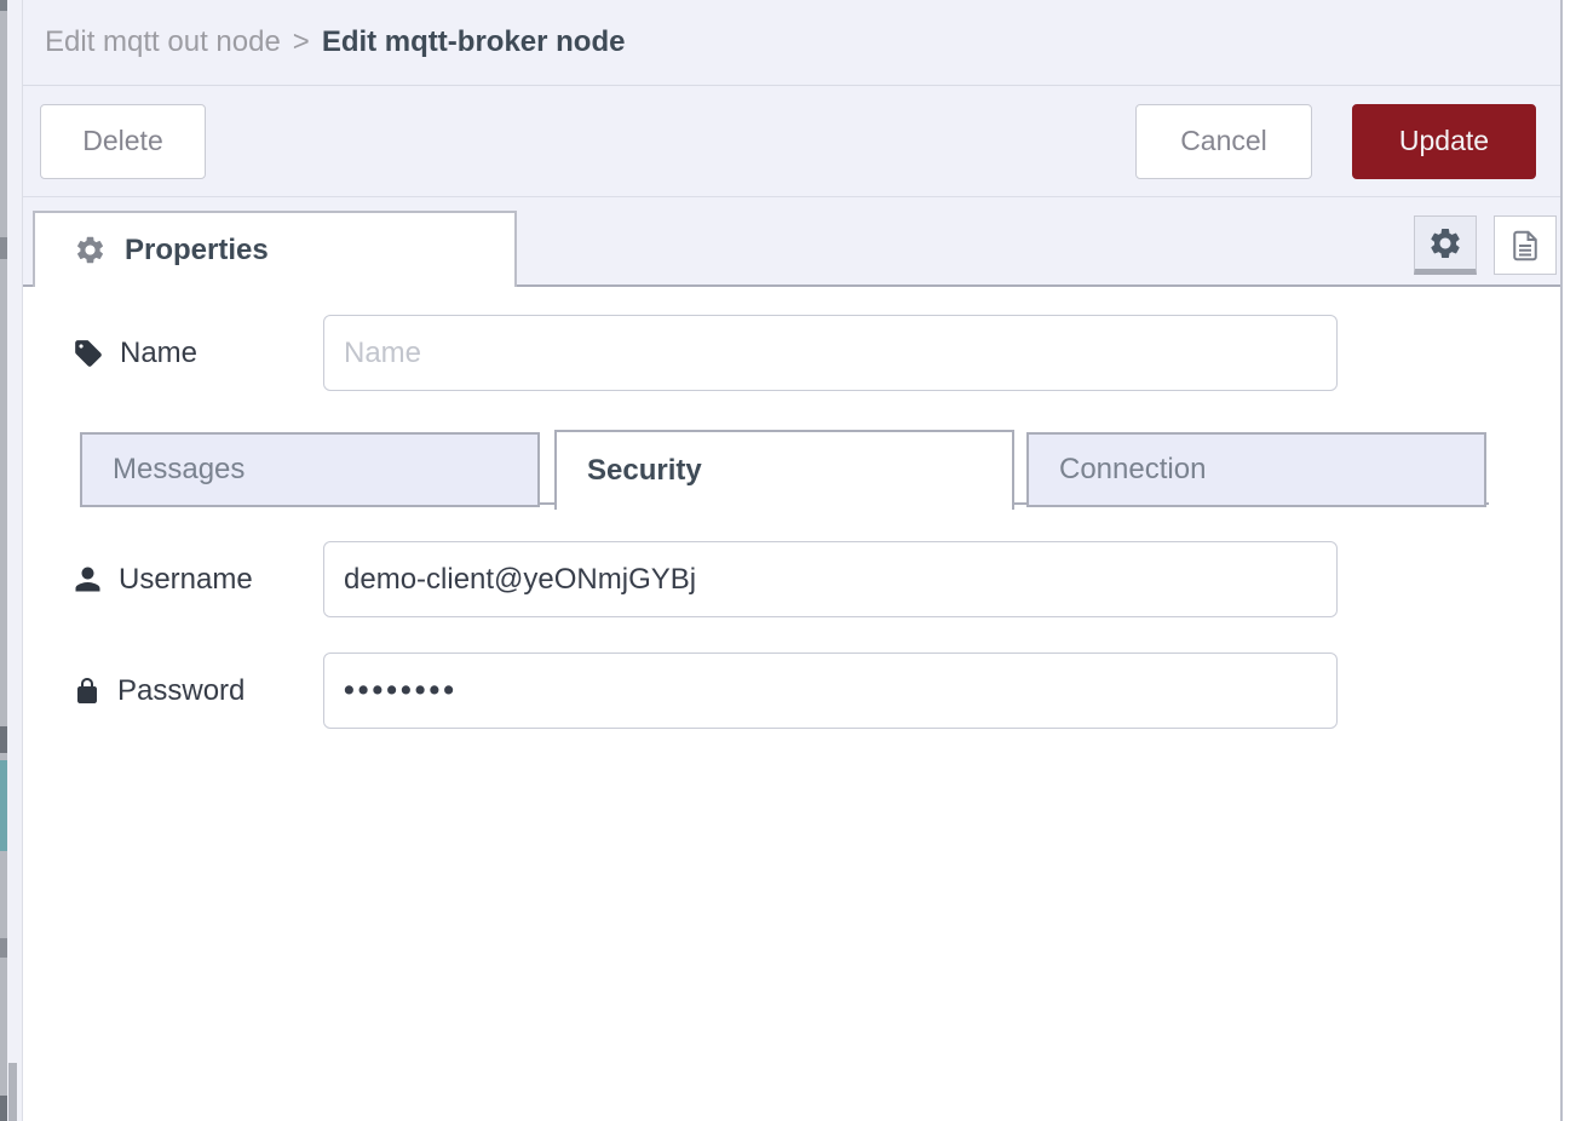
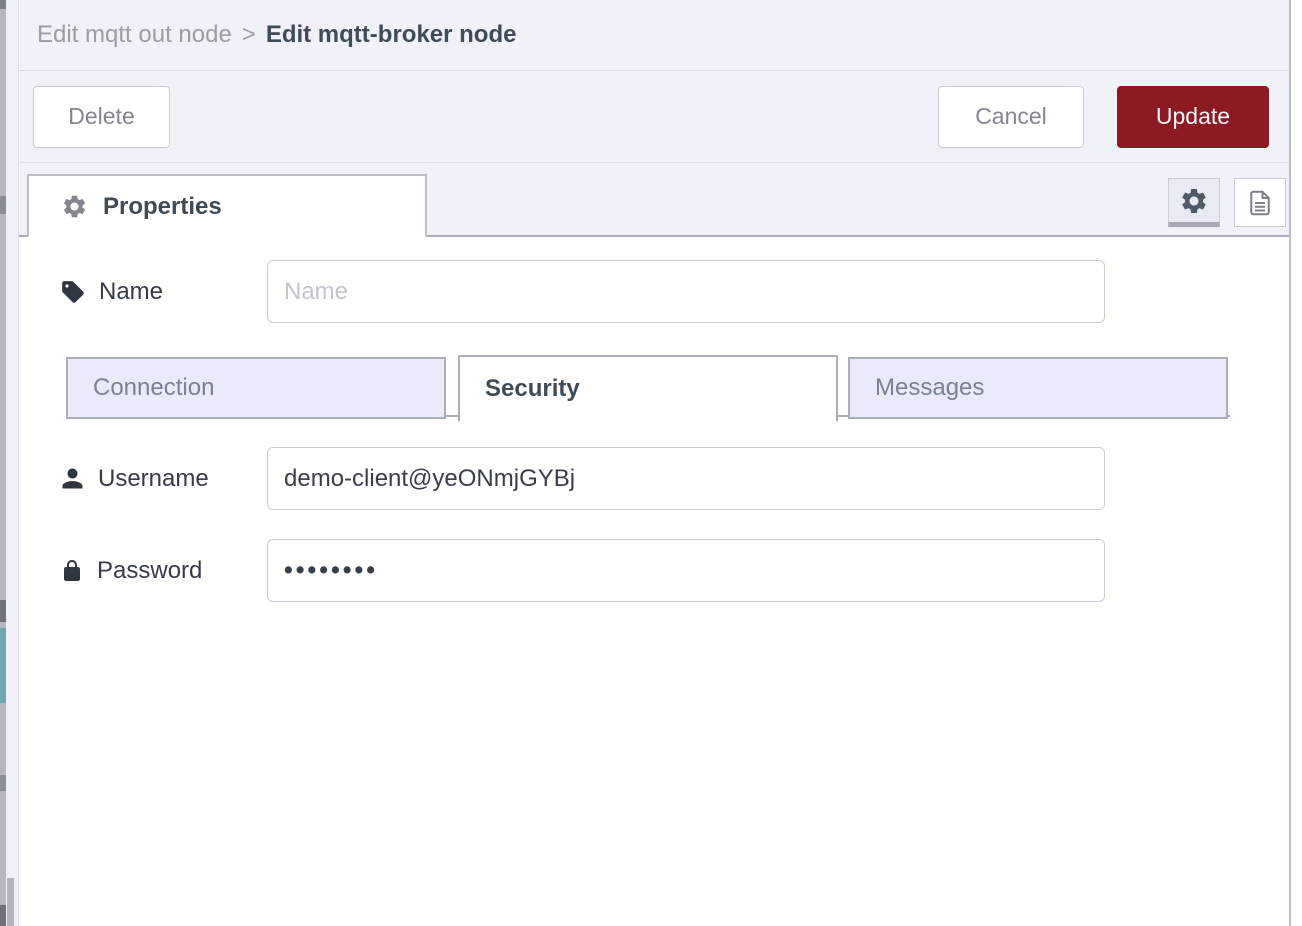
  Edit mqtt out node
  >
  Edit mqtt-broker node
  Delete
  Cancel
  Update
  Properties
  Name
  Name
- Messages
+ Connection
  Security
- Connection
+ Messages
  Username
  demo-client@yeONmjGYBj
  Password
  ••••••••
